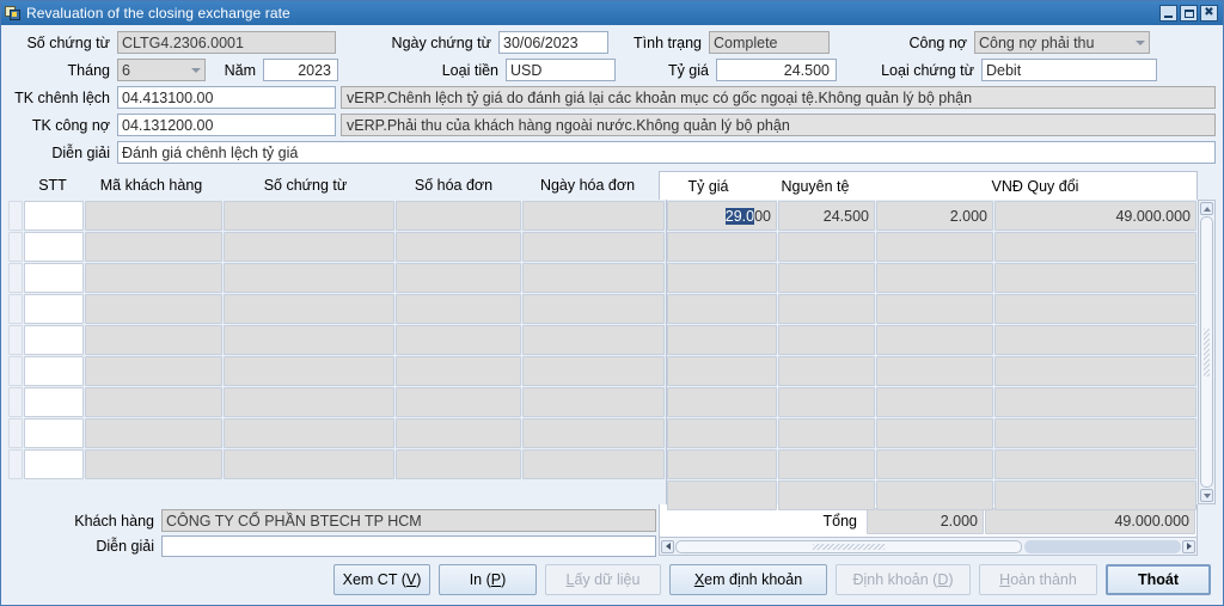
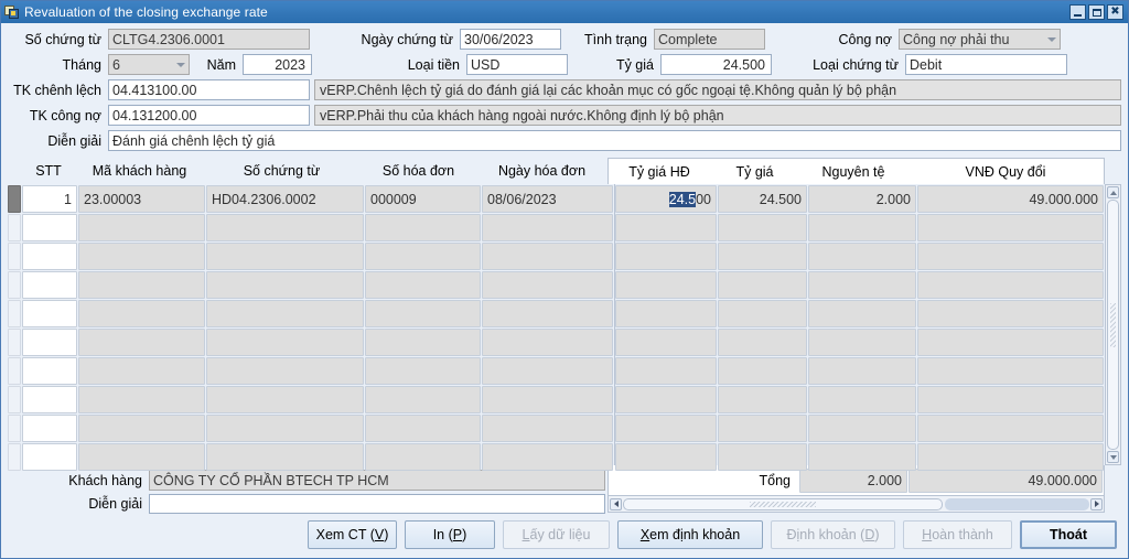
  Revaluation of the closing exchange rate
  ✖
  Số chứng từ
  CLTG4.2306.0001
  Ngày chứng từ
  30/06/2023
  Tình trạng
  Complete
  Công nợ
  Công nợ phải thu
  Tháng
  6
  Năm
  2023
  Loại tiền
  USD
  Tỷ giá
  24.500
  Loại chứng từ
  Debit
  TK chênh lệch
  04.413100.00
  vERP.Chênh lệch tỷ giá do đánh giá lại các khoản mục có gốc ngoại tệ.Không quản lý bộ phận
  TK công nợ
  04.131200.00
- vERP.Phải thu của khách hàng ngoài nước.Không quản lý bộ phận
+ vERP.Phải thu của khách hàng ngoài nước.Không định lý bộ phận
  Diễn giải
  Đánh giá chênh lệch tỷ giá
  STT
  Mã khách hàng
  Số chứng từ
  Số hóa đơn
  Ngày hóa đơn
+ Tỷ giá HĐ
  Tỷ giá
  Nguyên tệ
  VNĐ Quy đổi
+ 1
+ 23.00003
+ HD04.2306.0002
+ 000009
+ 08/06/2023
- 29.0
+ 24.5
  00
  24.500
  2.000
  49.000.000
  Khách hàng
  CÔNG TY CỔ PHẦN BTECH TP HCM
  Tổng
  2.000
  49.000.000
  Diễn giải
  Xem CT (
  V
  )
  In (
  P
  )
  L
  ấy dữ liệu
  X
  em định khoản
  Định khoản (
  D
  )
  H
  oàn thành
  Thoát
